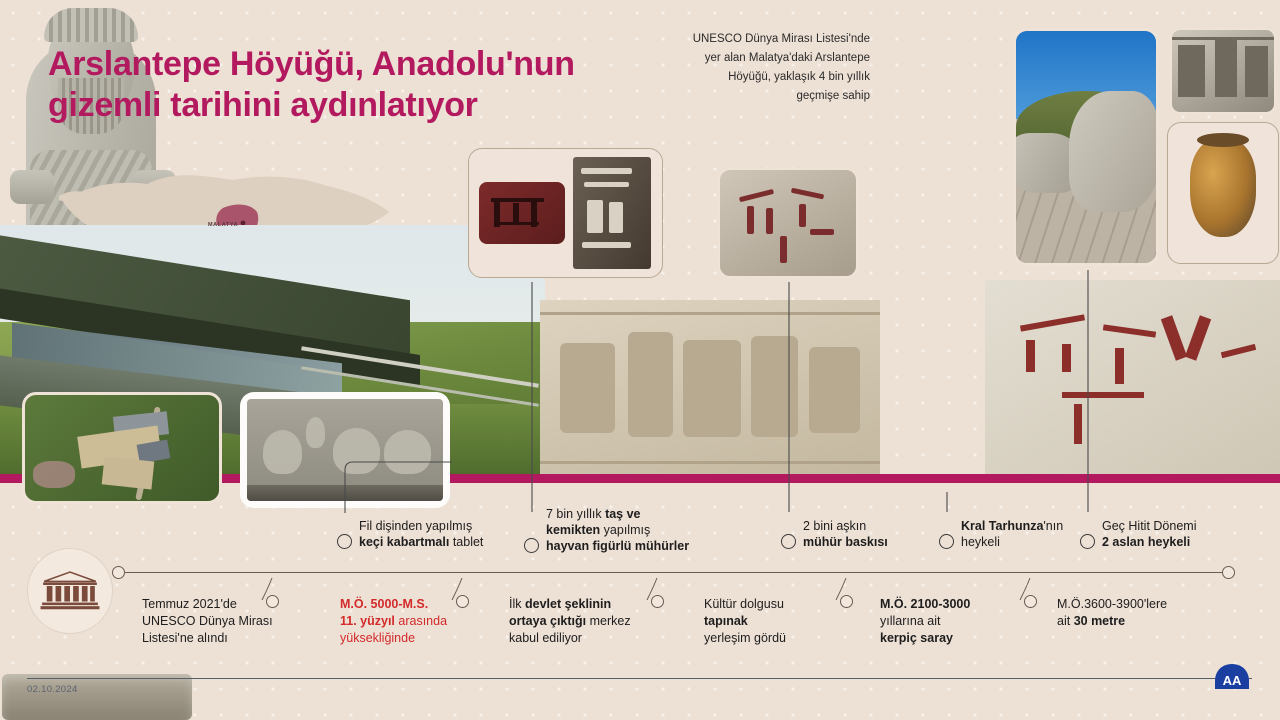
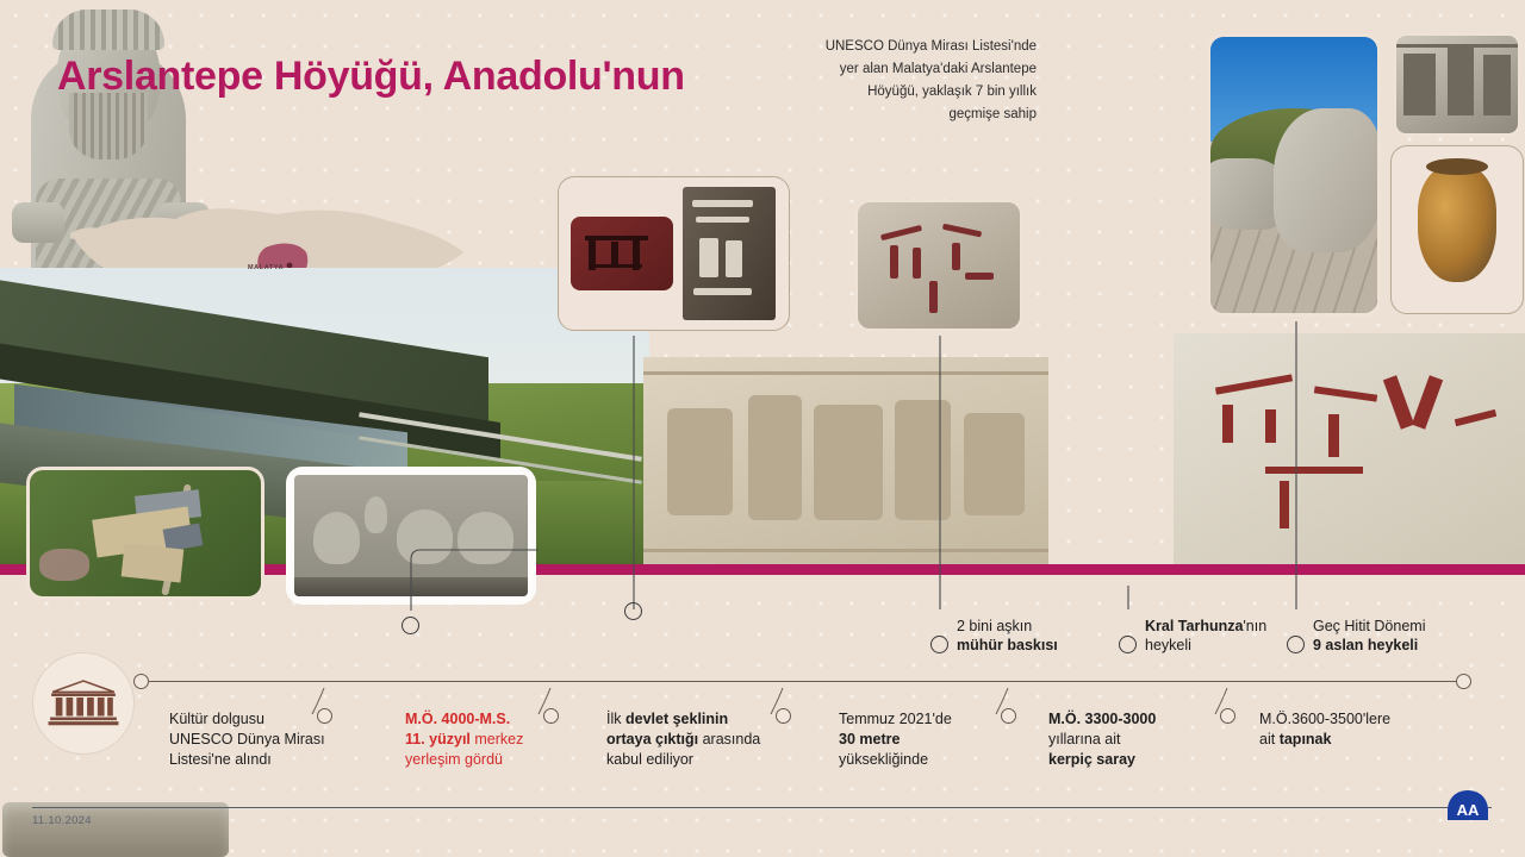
- Fil dişinden yapılmış
- keçi kabartmalı tablet
- 7 bin yıllık taş ve
- kemikten yapılmış
- hayvan figürlü mühürler
  2 bini aşkın
  mühür baskısı
  Kral Tarhunza'nın
  heykeli
  Geç Hitit Dönemi
- 2 aslan heykeli
+ 9 aslan heykeli
  Arslantepe Höyüğü, Anadolu'nun
- gizemli tarihini aydınlatıyor
- UNESCO Dünya Mirası Listesi'nde yer alan Malatya'daki Arslantepe Höyüğü, yaklaşık 4 bin yıllık geçmişe sahip
+ UNESCO Dünya Mirası Listesi'nde yer alan Malatya'daki Arslantepe Höyüğü, yaklaşık 7 bin yıllık geçmişe sahip
- Temmuz 2021'de
+ Kültür dolgusu
  UNESCO Dünya Mirası
  Listesi'ne alındı
- M.Ö. 5000-M.S.
+ M.Ö. 4000-M.S.
- 11. yüzyıl arasında
+ 11. yüzyıl merkez
- yüksekliğinde
+ yerleşim gördü
  İlk devlet şeklinin
- ortaya çıktığı merkez
+ ortaya çıktığı arasında
  kabul ediliyor
- Kültür dolgusu
+ Temmuz 2021'de
- tapınak
+ 30 metre
- yerleşim gördü
+ yüksekliğinde
- M.Ö. 2100-3000
+ M.Ö. 3300-3000
  yıllarına ait
  kerpiç saray
- M.Ö.3600-3900'lere
+ M.Ö.3600-3500'lere
- ait 30 metre
+ ait tapınak
- 02.10.2024
+ 11.10.2024
  AA
